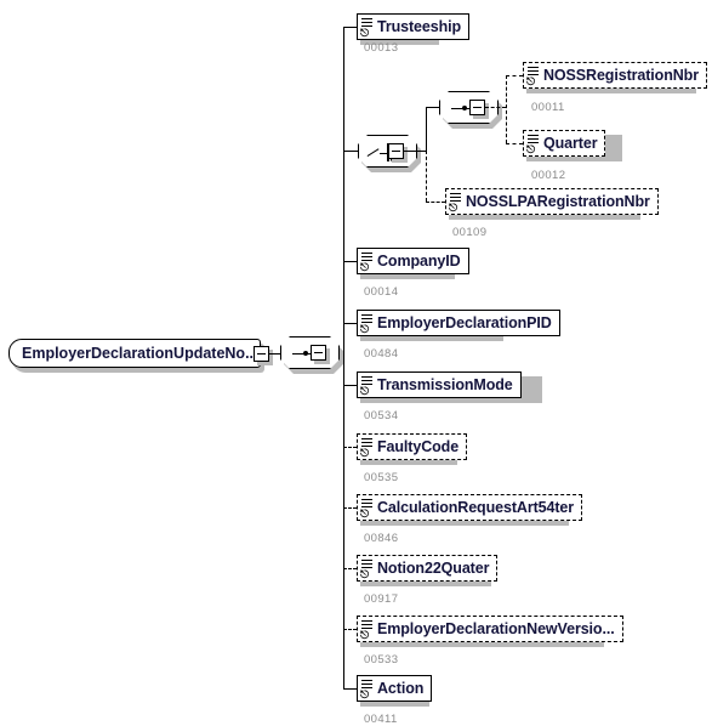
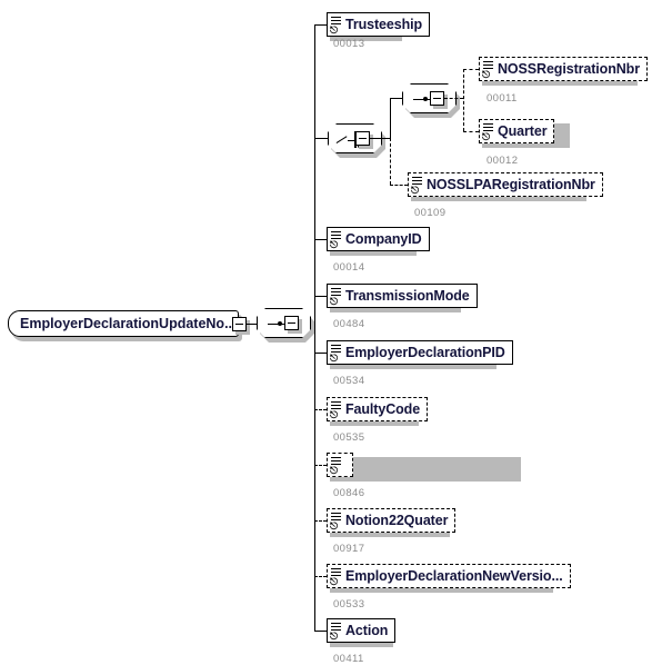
  EmployerDeclarationUpdateNo..
  ⎋
  Trusteeship
  00013
  ⎋
  NOSSRegistrationNbr
  00011
  ⎋
  Quarter
  00012
  ⎋
  NOSSLPARegistrationNbr
  00109
  ⎋
  CompanyID
  00014
  ⎋
- EmployerDeclarationPID
+ TransmissionMode
  00484
  ⎋
- TransmissionMode
+ EmployerDeclarationPID
  00534
  ⎋
  FaultyCode
  00535
  ⎋
- CalculationRequestArt54ter
  00846
  ⎋
  Notion22Quater
  00917
  ⎋
  EmployerDeclarationNewVersio...
  00533
  ⎋
  Action
  00411
